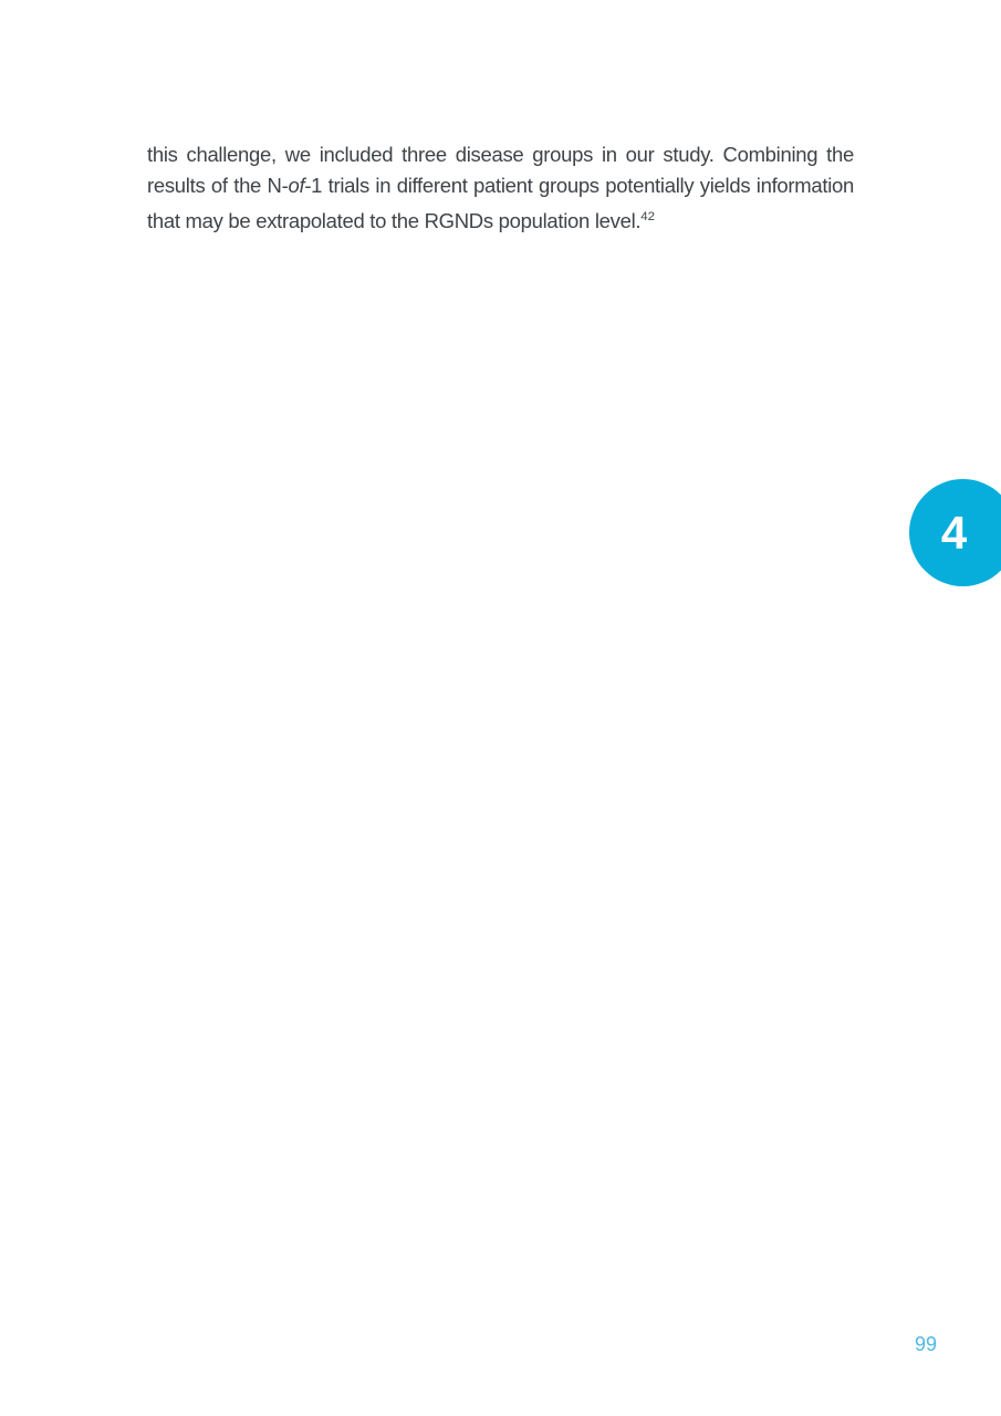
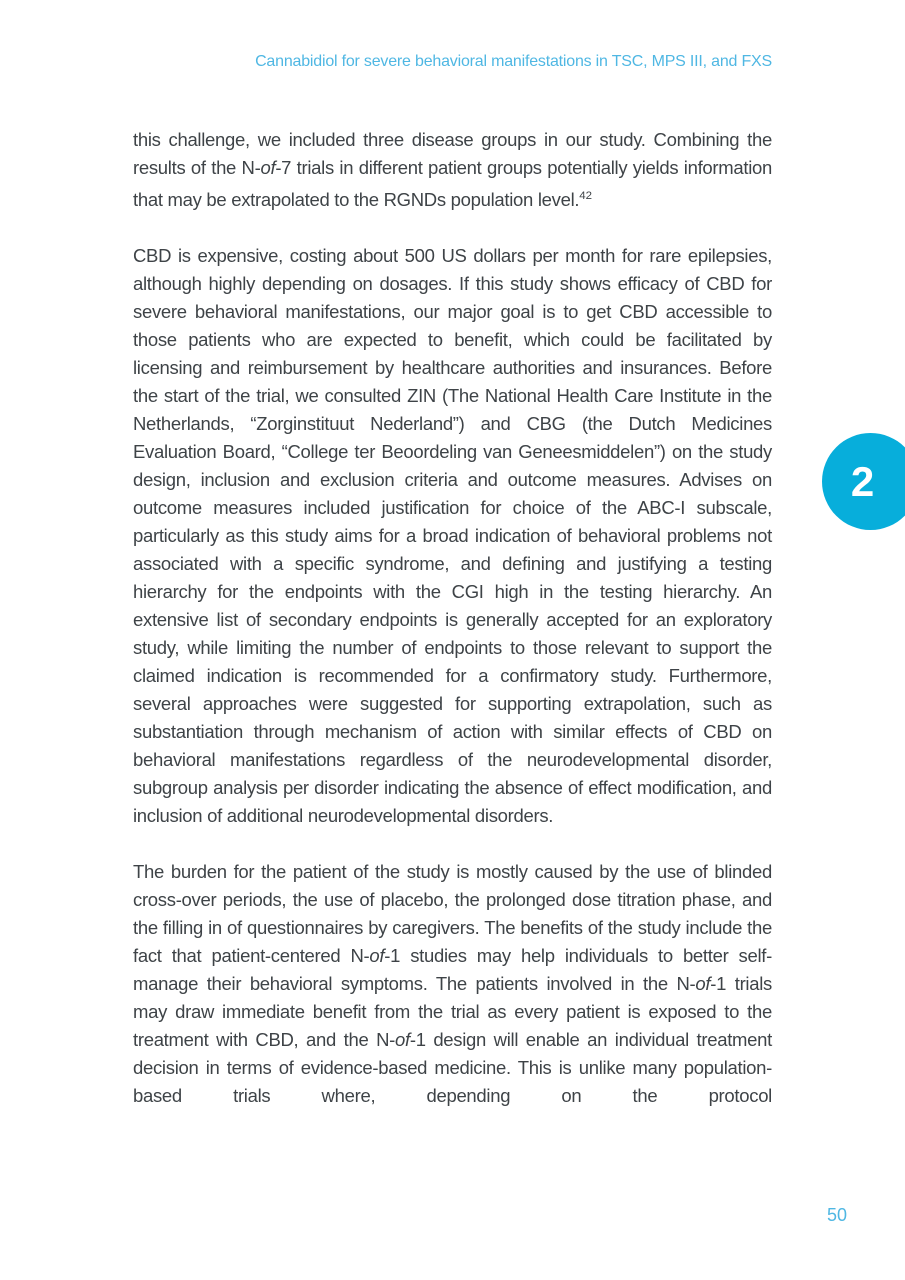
+ Cannabidiol for severe behavioral manifestations in TSC, MPS III, and FXS
- this challenge, we included three disease groups in our study. Combining the results of the N-of-1 trials in different patient groups potentially yields information that may be extrapolated to the RGNDs population level.42
+ this challenge, we included three disease groups in our study. Combining the results of the N-of-7 trials in different patient groups potentially yields information that may be extrapolated to the RGNDs population level.42
+ CBD is expensive, costing about 500 US dollars per month for rare epilepsies, although highly depending on dosages. If this study shows efficacy of CBD for severe behavioral manifestations, our major goal is to get CBD accessible to those patients who are expected to benefit, which could be facilitated by licensing and reimbursement by healthcare authorities and insurances. Before the start of the trial, we consulted ZIN (The National Health Care Institute in the Netherlands, “Zorginstituut Nederland”) and CBG (the Dutch Medicines Evaluation Board, “College ter Beoordeling van Geneesmiddelen”) on the study design, inclusion and exclusion criteria and outcome measures. Advises on outcome measures included justification for choice of the ABC-I subscale, particularly as this study aims for a broad indication of behavioral problems not associated with a specific syndrome, and defining and justifying a testing hierarchy for the endpoints with the CGI high in the testing hierarchy. An extensive list of secondary endpoints is generally accepted for an exploratory study, while limiting the number of endpoints to those relevant to support the claimed indication is recommended for a confirmatory study. Furthermore, several approaches were suggested for supporting extrapolation, such as substantiation through mechanism of action with similar effects of CBD on behavioral manifestations regardless of the neurodevelopmental disorder, subgroup analysis per disorder indicating the absence of effect modification, and inclusion of additional neurodevelopmental disorders.
+ The burden for the patient of the study is mostly caused by the use of blinded cross-over periods, the use of placebo, the prolonged dose titration phase, and the filling in of questionnaires by caregivers. The benefits of the study include the fact that patient-centered N-of-1 studies may help individuals to better self-manage their behavioral symptoms. The patients involved in the N-of-1 trials may draw immediate benefit from the trial as every patient is exposed to the treatment with CBD, and the N-of-1 design will enable an individual treatment decision in terms of evidence-based medicine. This is unlike many population-based trials where, depending on the protocol
- 4
+ 2
- 99
+ 50
